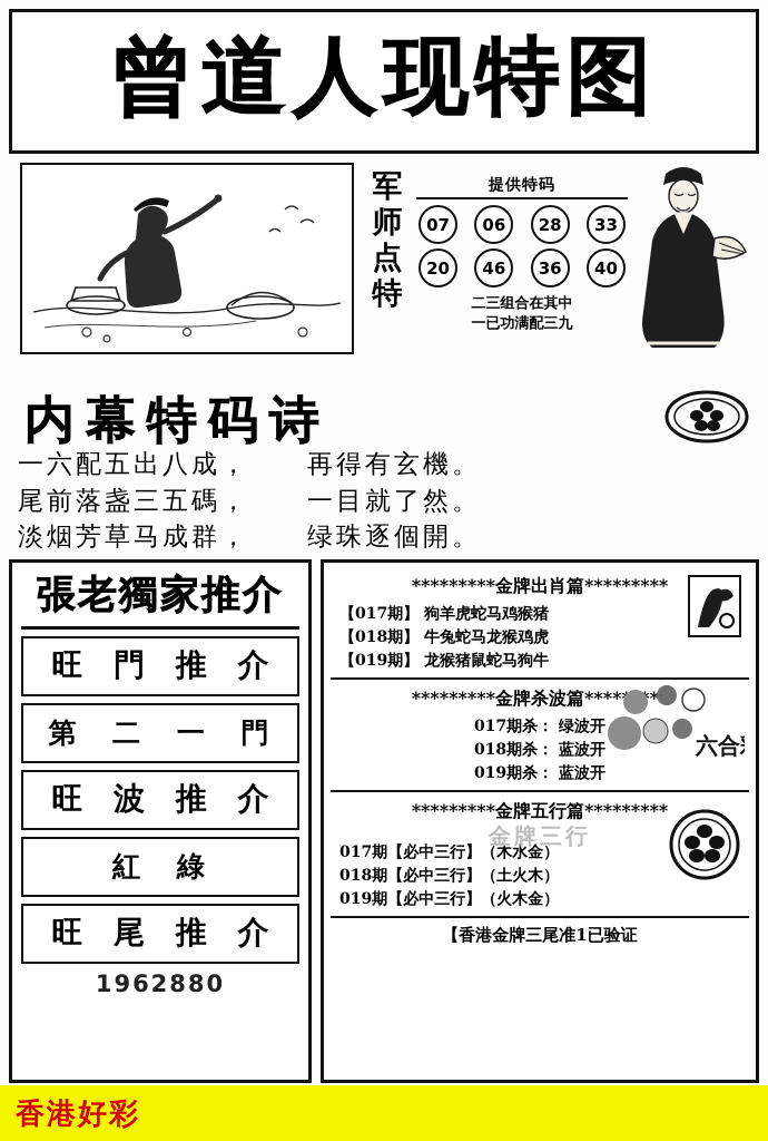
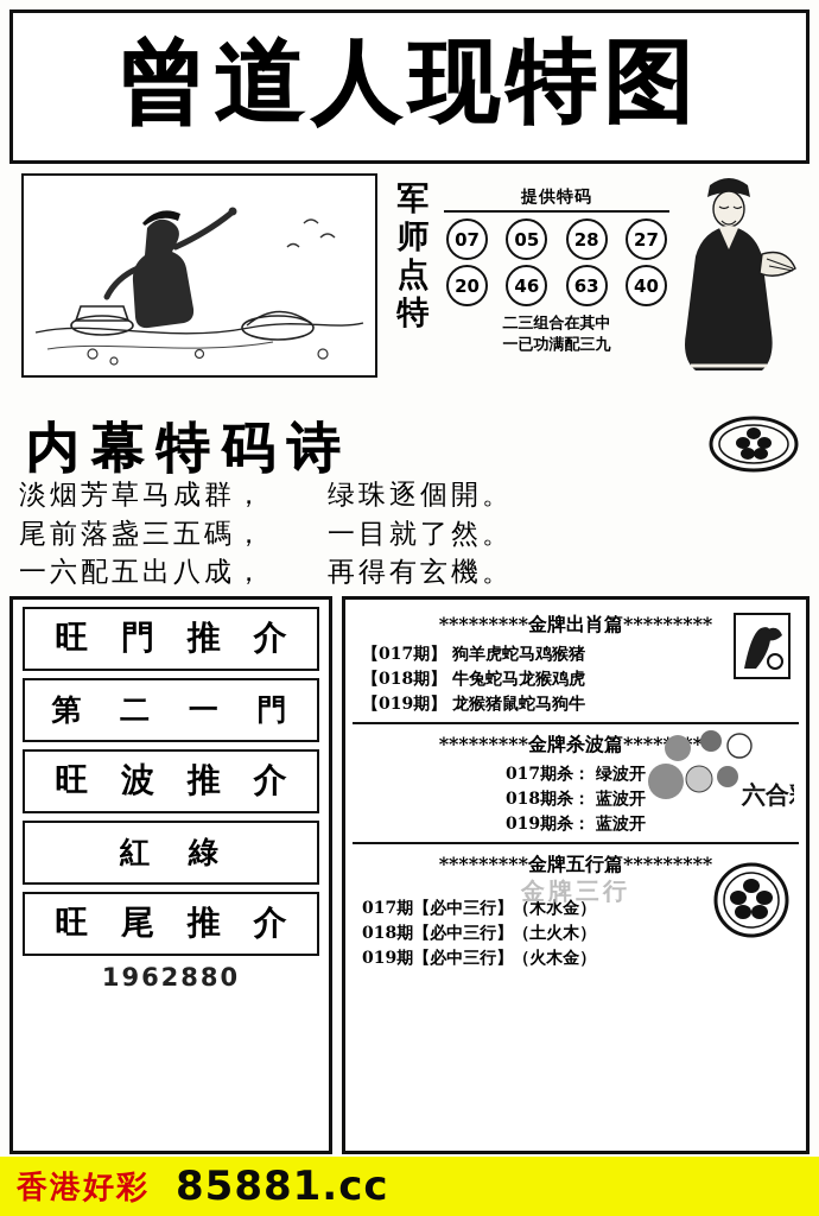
  曾道人现特图
  军师点特
  提供特码
  07
- 06
+ 05
  28
- 33
+ 27
  20
  46
- 36
+ 63
  40
  二三组合在其中
  一已功满配三九
  内幕特码诗
- 一六配五出八成， 再得有玄機。
+ 淡烟芳草马成群， 绿珠逐個開。
  尾前落盏三五碼， 一目就了然。
- 淡烟芳草马成群， 绿珠逐個開。
+ 一六配五出八成， 再得有玄機。
- 張老獨家推介
  旺 門 推 介
  第 二 一 門
  旺 波 推 介
  紅 綠
  旺 尾 推 介
  1962880
  *********金牌出肖篇*********
  【017期】 狗羊虎蛇马鸡猴猪
  【018期】 牛兔蛇马龙猴鸡虎
  【019期】 龙猴猪鼠蛇马狗牛
  *********金牌杀波篇*****
  017期杀： 绿波开
  018期杀： 蓝波开
  019期杀： 蓝波开
  *********金牌五行篇*********
  金牌三行
  017期【必中三行】（木水金）
  018期【必中三行】（土火木）
  019期【必中三行】（火木金）
- 【香港金牌三尾准1已验证
  香港好彩
+ 85881.cc
